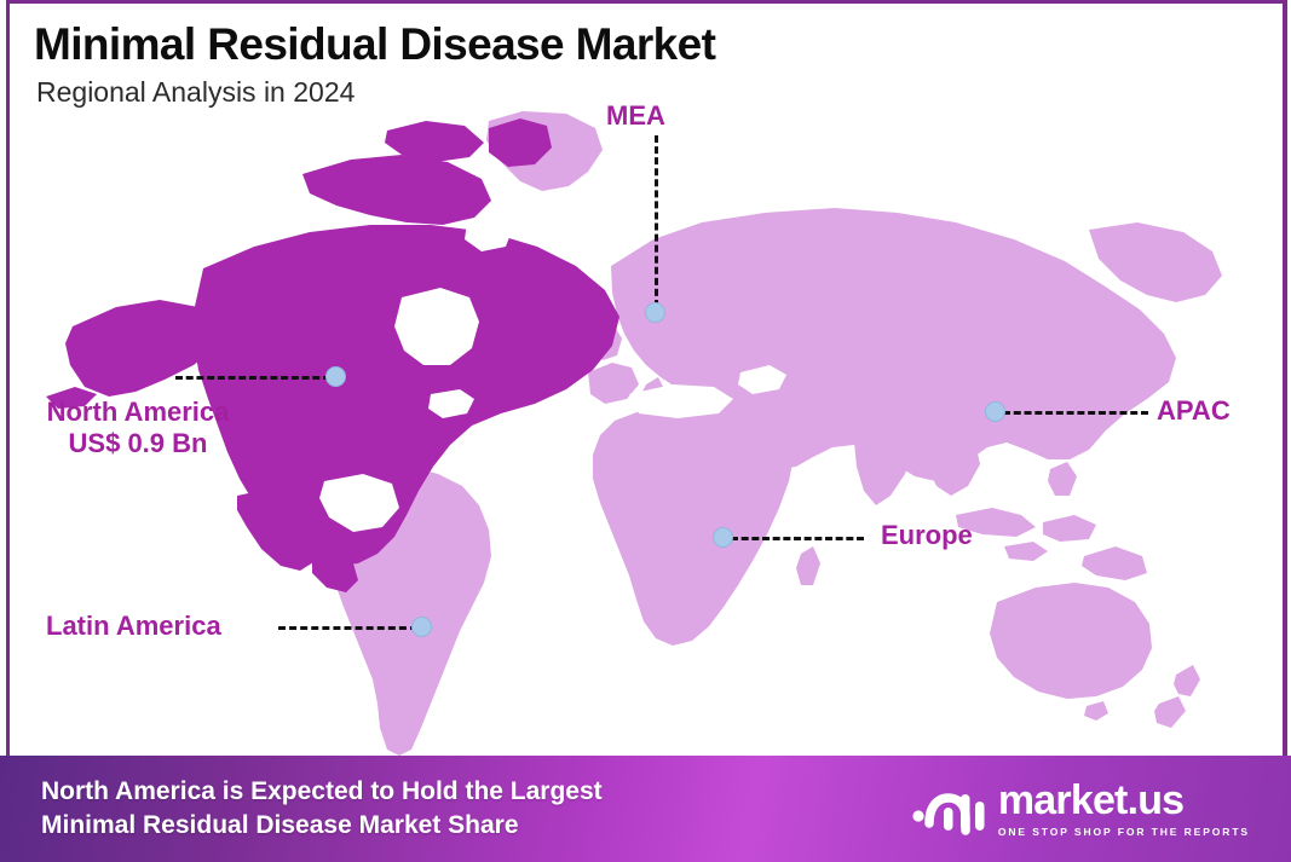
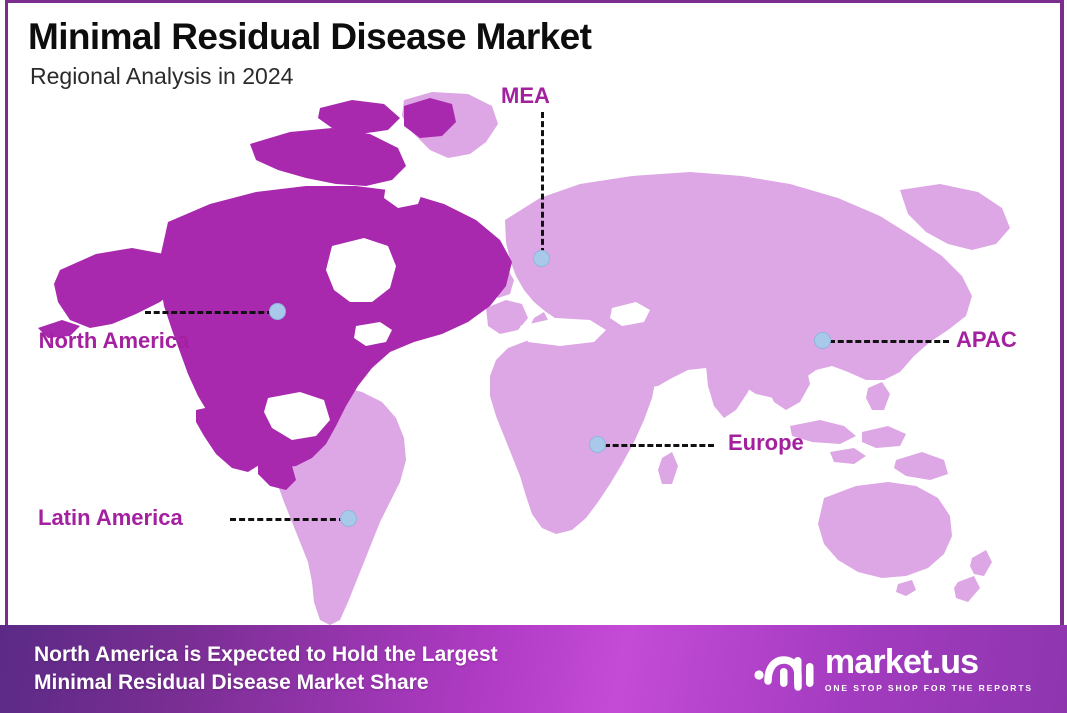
  Minimal Residual Disease Market
  Regional Analysis in 2024
  MEA
  APAC
  Europe
  Latin America
  North America
- US$ 0.9 Bn
  North America is Expected to Hold the Largest
  Minimal Residual Disease Market Share
  market.us
  ONE STOP SHOP FOR THE REPORTS
